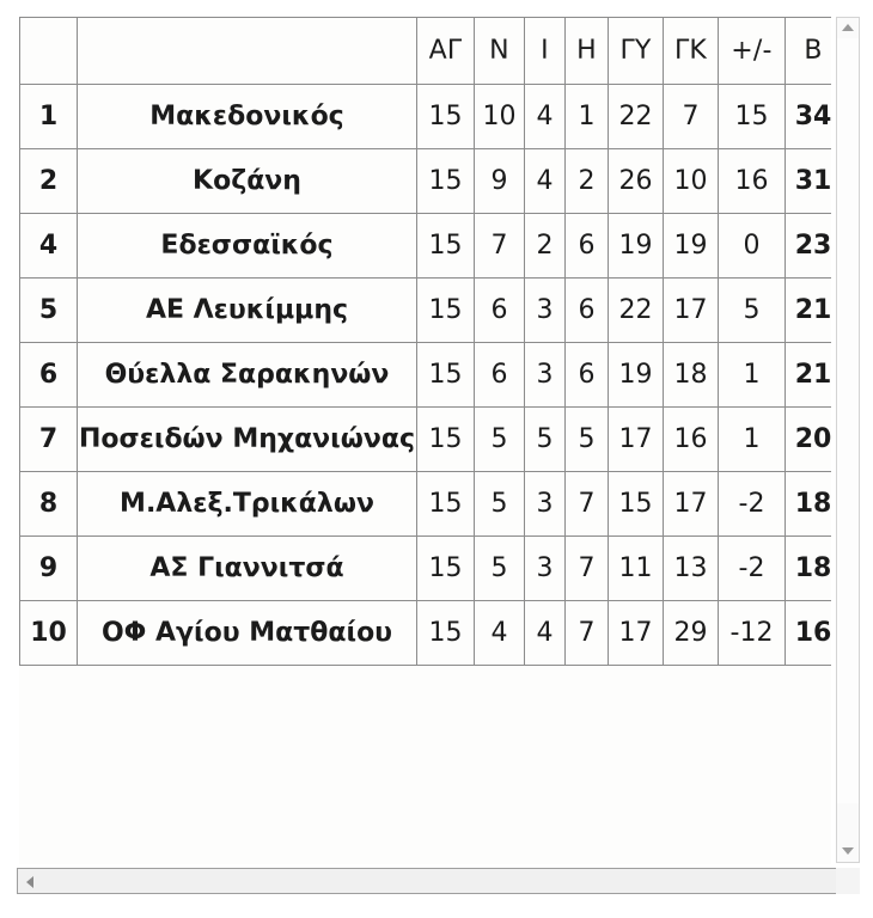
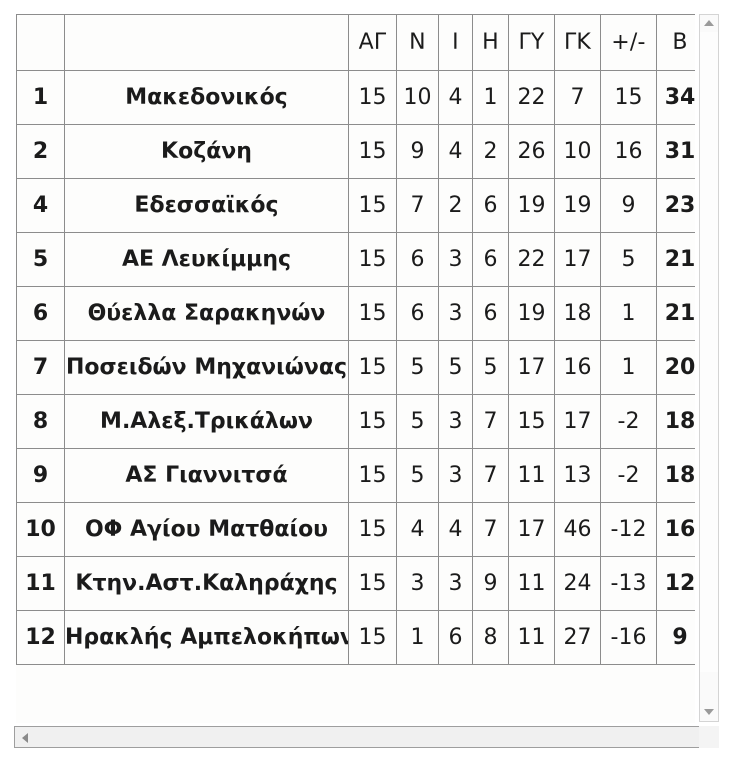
  		ΑΓ	Ν	Ι	Η	ΓΥ	ΓΚ	+/-	Β
  1	Μακεδονικός	15	10	4	1	22	7	15	34
  2	Κοζάνη	15	9	4	2	26	10	16	31
- 4	Εδεσσαϊκός	15	7	2	6	19	19	0	23
+ 4	Εδεσσαϊκός	15	7	2	6	19	19	9	23
  5	ΑΕ Λευκίμμης	15	6	3	6	22	17	5	21
  6	Θύελλα Σαρακηνών	15	6	3	6	19	18	1	21
  7	Ποσειδών Μηχανιώνας	15	5	5	5	17	16	1	20
  8	Μ.Αλεξ.Τρικάλων	15	5	3	7	15	17	-2	18
  9	ΑΣ Γιαννιτσά	15	5	3	7	11	13	-2	18
- 10	ΟΦ Αγίου Ματθαίου	15	4	4	7	17	29	-12	16
+ 10	ΟΦ Αγίου Ματθαίου	15	4	4	7	17	46	-12	16
+ 11	Κτην.Αστ.Καληράχης	15	3	3	9	11	24	-13	12
+ 12	Ηρακλής Αμπελοκήπων	15	1	6	8	11	27	-16	9
